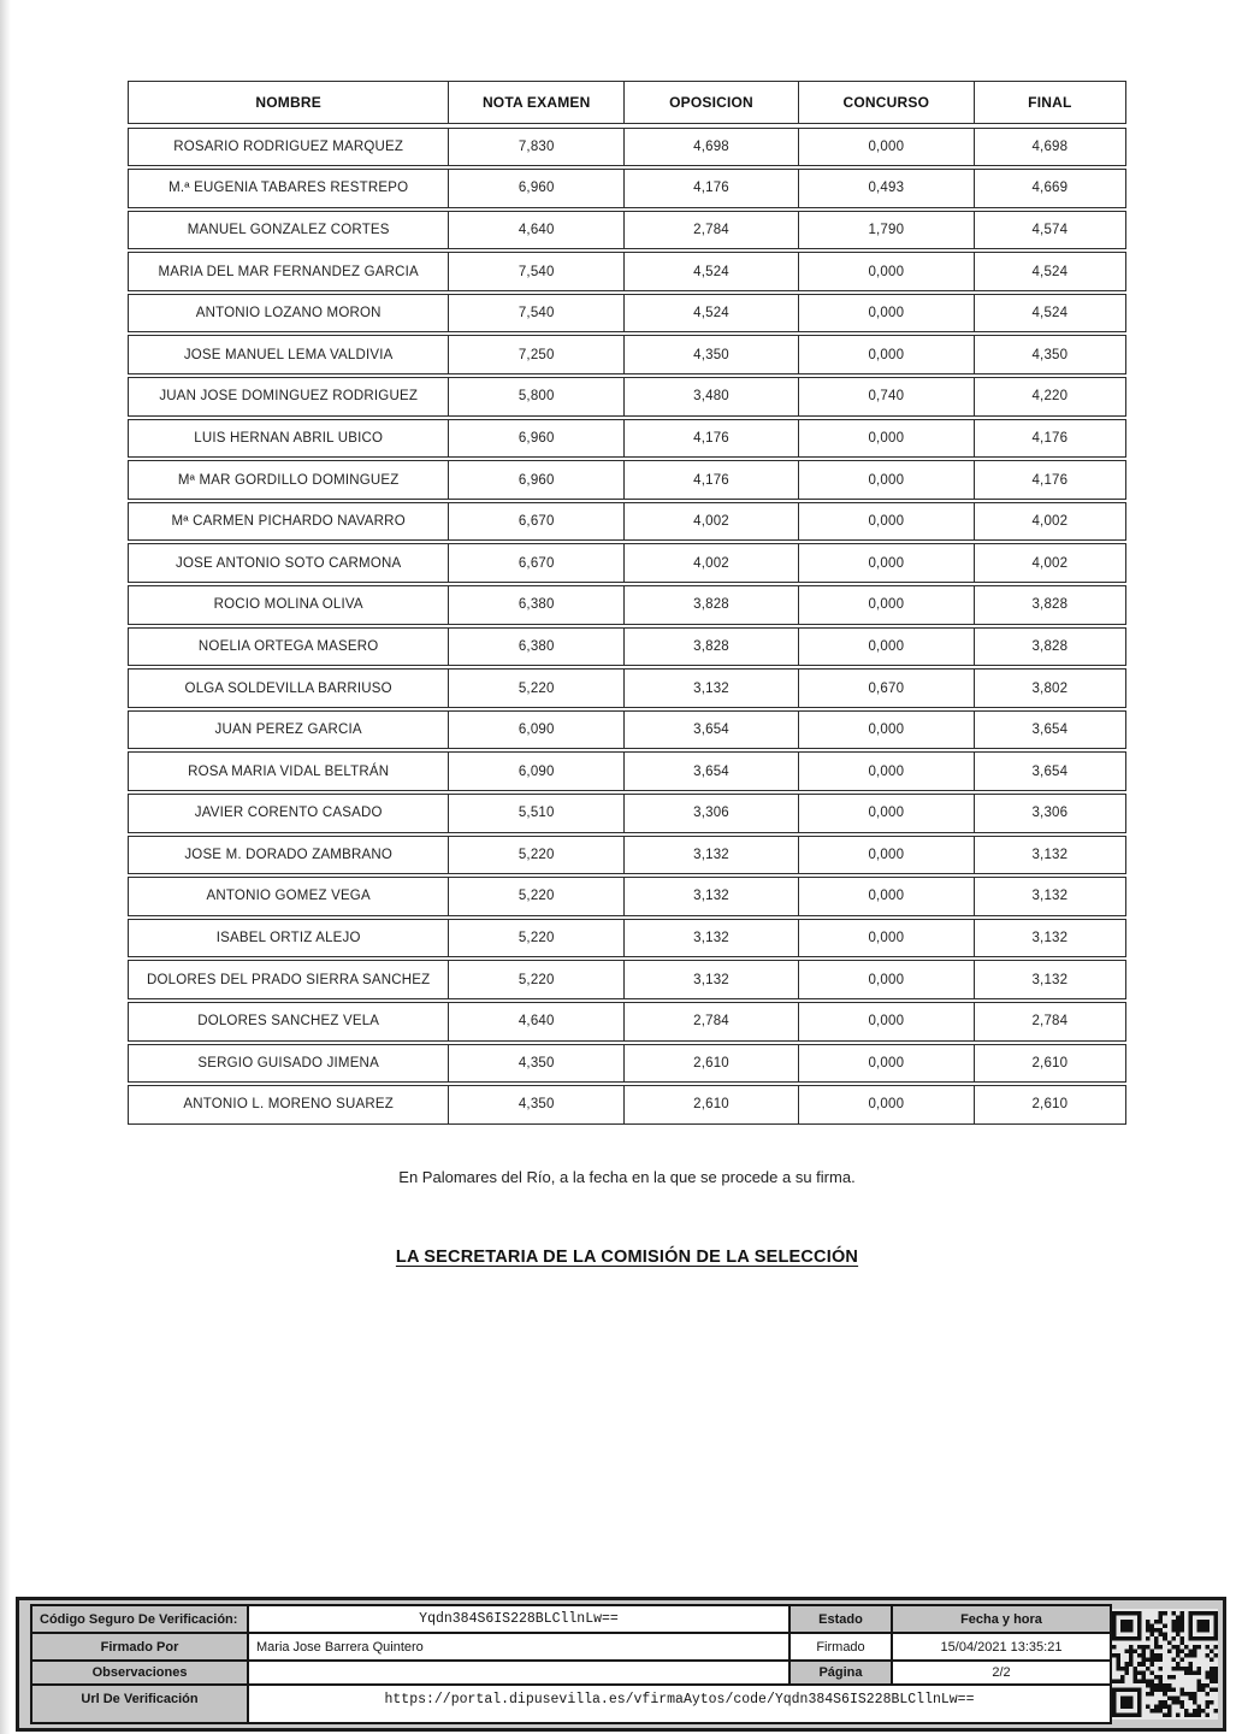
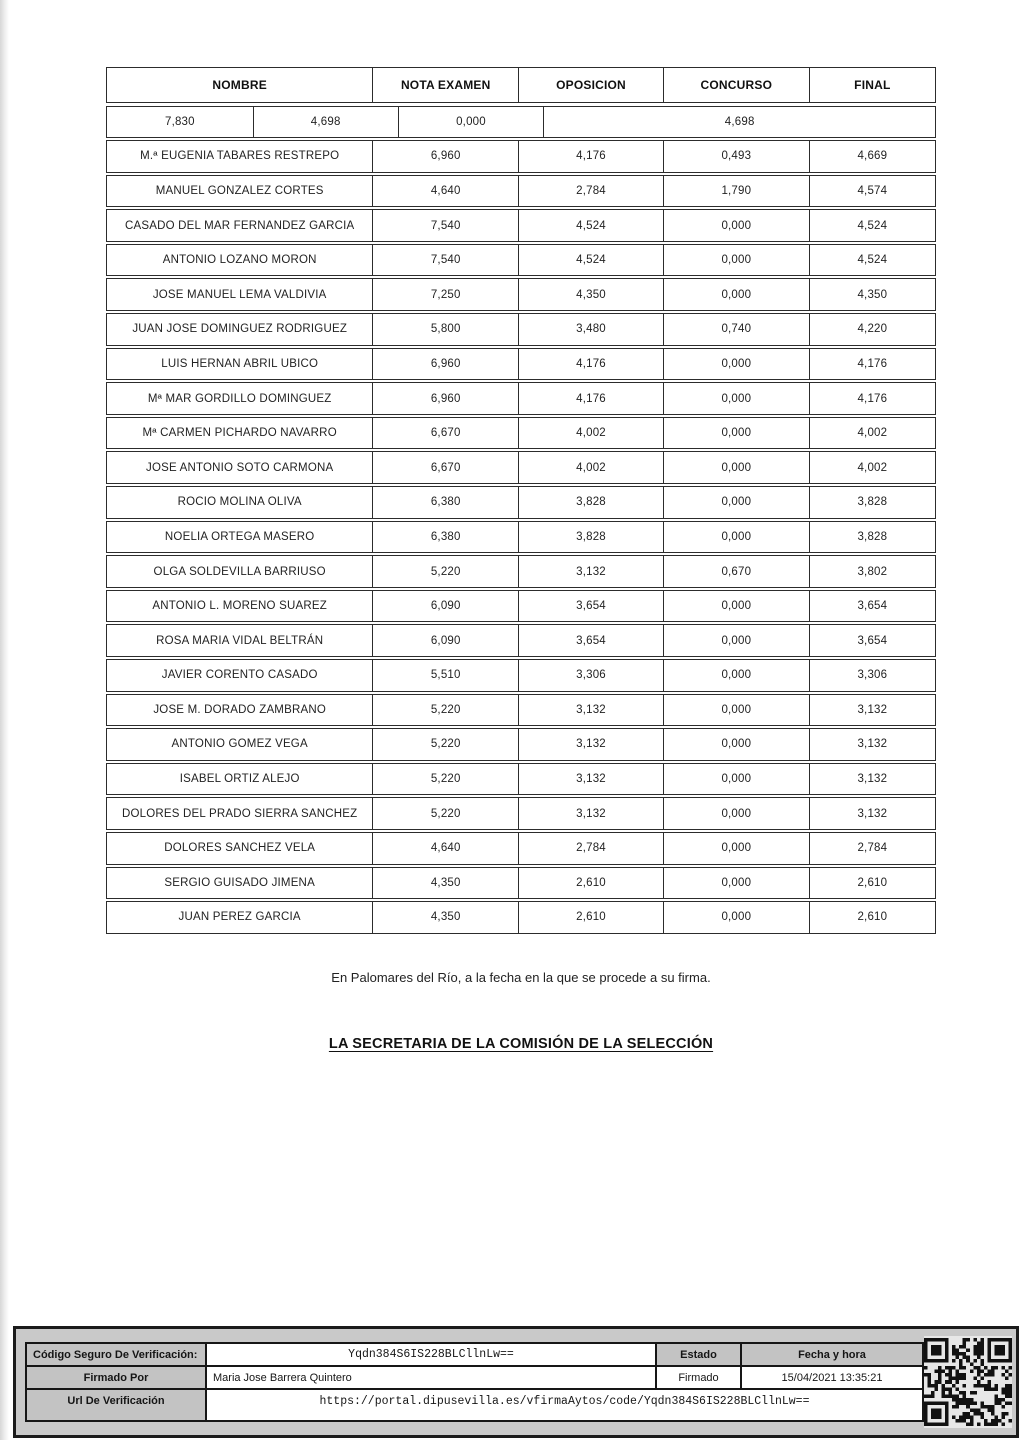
  NOMBRE
  NOTA EXAMEN
  OPOSICION
  CONCURSO
  FINAL
- ROSARIO RODRIGUEZ MARQUEZ
  7,830
  4,698
  0,000
  4,698
  M.ª EUGENIA TABARES RESTREPO
  6,960
  4,176
  0,493
  4,669
  MANUEL GONZALEZ CORTES
  4,640
  2,784
  1,790
  4,574
- MARIA DEL MAR FERNANDEZ GARCIA
+ CASADO DEL MAR FERNANDEZ GARCIA
  7,540
  4,524
  0,000
  4,524
  ANTONIO LOZANO MORON
  7,540
  4,524
  0,000
  4,524
  JOSE MANUEL LEMA VALDIVIA
  7,250
  4,350
  0,000
  4,350
  JUAN JOSE DOMINGUEZ RODRIGUEZ
  5,800
  3,480
  0,740
  4,220
  LUIS HERNAN ABRIL UBICO
  6,960
  4,176
  0,000
  4,176
  Mª MAR GORDILLO DOMINGUEZ
  6,960
  4,176
  0,000
  4,176
  Mª CARMEN PICHARDO NAVARRO
  6,670
  4,002
  0,000
  4,002
  JOSE ANTONIO SOTO CARMONA
  6,670
  4,002
  0,000
  4,002
  ROCIO MOLINA OLIVA
  6,380
  3,828
  0,000
  3,828
  NOELIA ORTEGA MASERO
  6,380
  3,828
  0,000
  3,828
  OLGA SOLDEVILLA BARRIUSO
  5,220
  3,132
  0,670
  3,802
- JUAN PEREZ GARCIA
+ ANTONIO L. MORENO SUAREZ
  6,090
  3,654
  0,000
  3,654
  ROSA MARIA VIDAL BELTRÁN
  6,090
  3,654
  0,000
  3,654
  JAVIER CORENTO CASADO
  5,510
  3,306
  0,000
  3,306
  JOSE M. DORADO ZAMBRANO
  5,220
  3,132
  0,000
  3,132
  ANTONIO GOMEZ VEGA
  5,220
  3,132
  0,000
  3,132
  ISABEL ORTIZ ALEJO
  5,220
  3,132
  0,000
  3,132
  DOLORES DEL PRADO SIERRA SANCHEZ
  5,220
  3,132
  0,000
  3,132
  DOLORES SANCHEZ VELA
  4,640
  2,784
  0,000
  2,784
  SERGIO GUISADO JIMENA
  4,350
  2,610
  0,000
  2,610
- ANTONIO L. MORENO SUAREZ
+ JUAN PEREZ GARCIA
  4,350
  2,610
  0,000
  2,610
  En Palomares del Río, a la fecha en la que se procede a su firma.
  LA SECRETARIA DE LA COMISIÓN DE LA SELECCIÓN
  Código Seguro De Verificación:	Yqdn384S6IS228BLCllnLw==	Estado	Fecha y hora
  Firmado Por	Maria Jose Barrera Quintero	Firmado	15/04/2021 13:35:21
- Observaciones		Página	2/2
  Url De Verificación	https://portal.dipusevilla.es/vfirmaAytos/code/Yqdn384S6IS228BLCllnLw==
